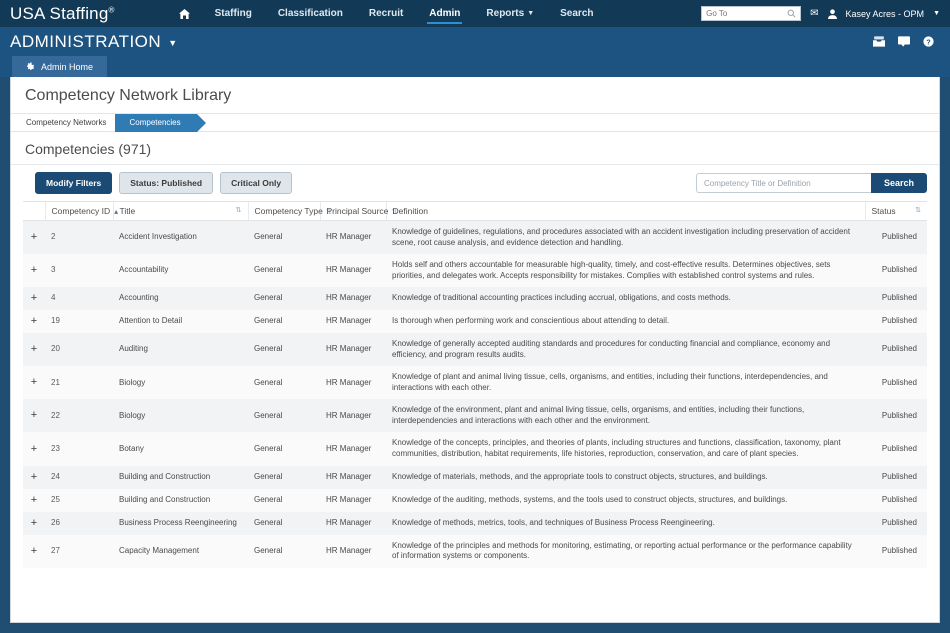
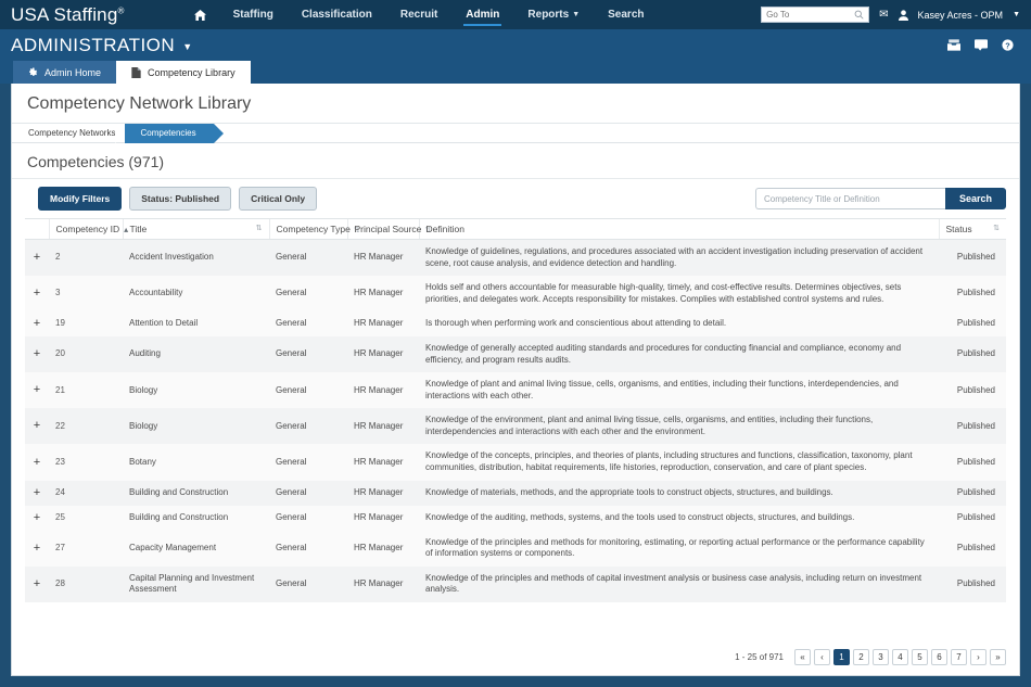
  USA Staffing®
  Staffing
  Classification
  Recruit
  Admin
  Reports
  Search
  Go To
  ✉
  Kasey Acres - OPM
  ADMINISTRATION ▼
  ?
  Admin Home
+ Competency Library
  Competency Network Library
  Competency Networks
  Competencies
  Competencies (971)
  Modify Filters
  Status: Published
  Critical Only
  Competency Title or Definition
  Search
  	Competency ID ▴	Title	Competency Type	Principal Source	Definition	Status
  +	2	Accident Investigation	General	HR Manager	Knowledge of guidelines, regulations, and procedures associated with an accident investigation including preservation of accident scene, root cause analysis, and evidence detection and handling.	Published
  +	3	Accountability	General	HR Manager	Holds self and others accountable for measurable high-quality, timely, and cost-effective results. Determines objectives, sets priorities, and delegates work. Accepts responsibility for mistakes. Complies with established control systems and rules.	Published
- +	4	Accounting	General	HR Manager	Knowledge of traditional accounting practices including accrual, obligations, and costs methods.	Published
  +	19	Attention to Detail	General	HR Manager	Is thorough when performing work and conscientious about attending to detail.	Published
  +	20	Auditing	General	HR Manager	Knowledge of generally accepted auditing standards and procedures for conducting financial and compliance, economy and efficiency, and program results audits.	Published
  +	21	Biology	General	HR Manager	Knowledge of plant and animal living tissue, cells, organisms, and entities, including their functions, interdependencies, and interactions with each other.	Published
  +	22	Biology	General	HR Manager	Knowledge of the environment, plant and animal living tissue, cells, organisms, and entities, including their functions, interdependencies and interactions with each other and the environment.	Published
  +	23	Botany	General	HR Manager	Knowledge of the concepts, principles, and theories of plants, including structures and functions, classification, taxonomy, plant communities, distribution, habitat requirements, life histories, reproduction, conservation, and care of plant species.	Published
  +	24	Building and Construction	General	HR Manager	Knowledge of materials, methods, and the appropriate tools to construct objects, structures, and buildings.	Published
  +	25	Building and Construction	General	HR Manager	Knowledge of the auditing, methods, systems, and the tools used to construct objects, structures, and buildings.	Published
- +	26	Business Process Reengineering	General	HR Manager	Knowledge of methods, metrics, tools, and techniques of Business Process Reengineering.	Published
  +	27	Capacity Management	General	HR Manager	Knowledge of the principles and methods for monitoring, estimating, or reporting actual performance or the performance capability of information systems or components.	Published
+ +	28	Capital Planning and Investment Assessment	General	HR Manager	Knowledge of the principles and methods of capital investment analysis or business case analysis, including return on investment analysis.	Published
+ 1 - 25 of 971
+ «
+ ‹
+ 1
+ 2
+ 3
+ 4
+ 5
+ 6
+ 7
+ ›
+ »
